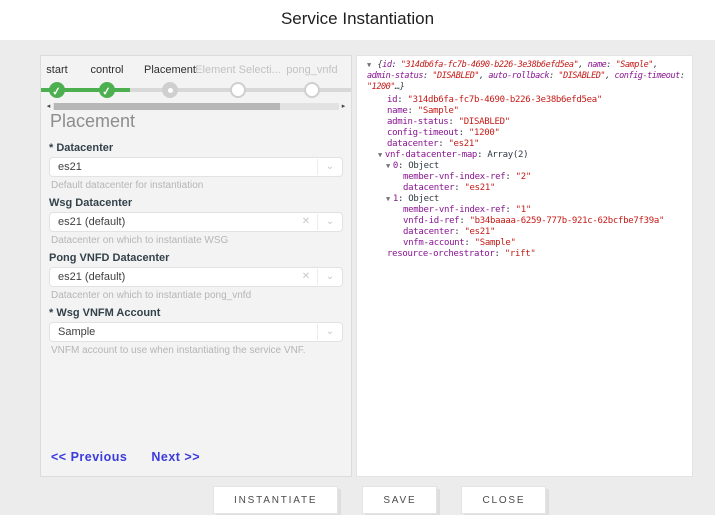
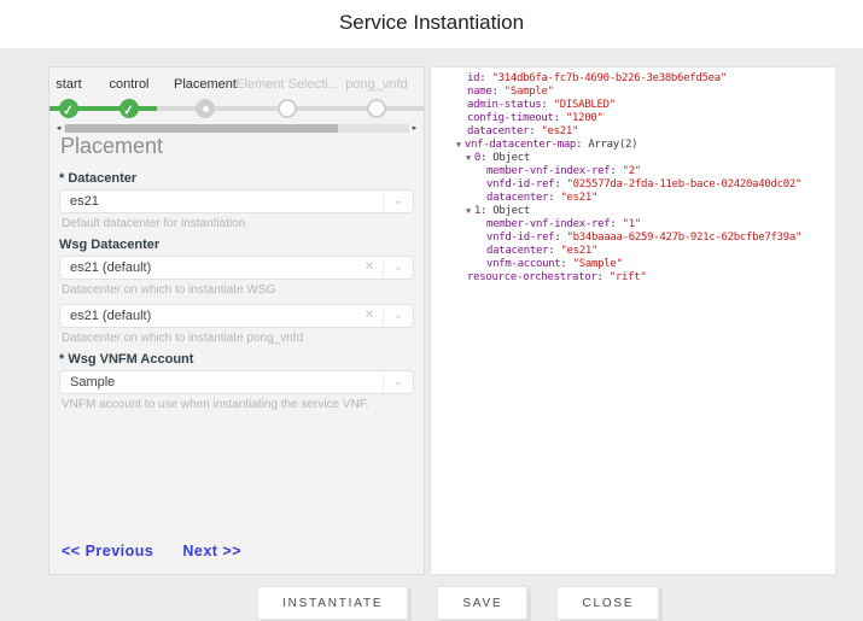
  Service Instantiation
  start
  control
  Placement
  Element Selecti...
  pong_vnfd
  Placement
  * Datacenter
  es21
  ⌄
  Default datacenter for instantiation
  Wsg Datacenter
  es21 (default)
  ✕
  ⌄
  Datacenter on which to instantiate WSG
- Pong VNFD Datacenter
  es21 (default)
  ✕
  ⌄
  Datacenter on which to instantiate pong_vnfd
  * Wsg VNFM Account
  Sample
  ⌄
  VNFM account to use when instantiating the service VNF.
  << Previous Next >>
- ▼ {id: "314db6fa-fc7b-4690-b226-3e38b6efd5ea", name: "Sample", admin-status: "DISABLED", auto-rollback: "DISABLED", config-timeout: "1200"…}
  id: "314db6fa-fc7b-4690-b226-3e38b6efd5ea"
  name: "Sample"
  admin-status: "DISABLED"
  config-timeout: "1200"
  datacenter: "es21"
  ▼ vnf-datacenter-map: Array(2)
  ▼ 0: Object
  member-vnf-index-ref: "2"
+ vnfd-id-ref: "025577da-2fda-11eb-bace-02420a40dc02"
  datacenter: "es21"
  ▼ 1: Object
  member-vnf-index-ref: "1"
- vnfd-id-ref: "b34baaaa-6259-777b-921c-62bcfbe7f39a"
+ vnfd-id-ref: "b34baaaa-6259-427b-921c-62bcfbe7f39a"
  datacenter: "es21"
  vnfm-account: "Sample"
  resource-orchestrator: "rift"
  INSTANTIATE
  SAVE
  CLOSE
